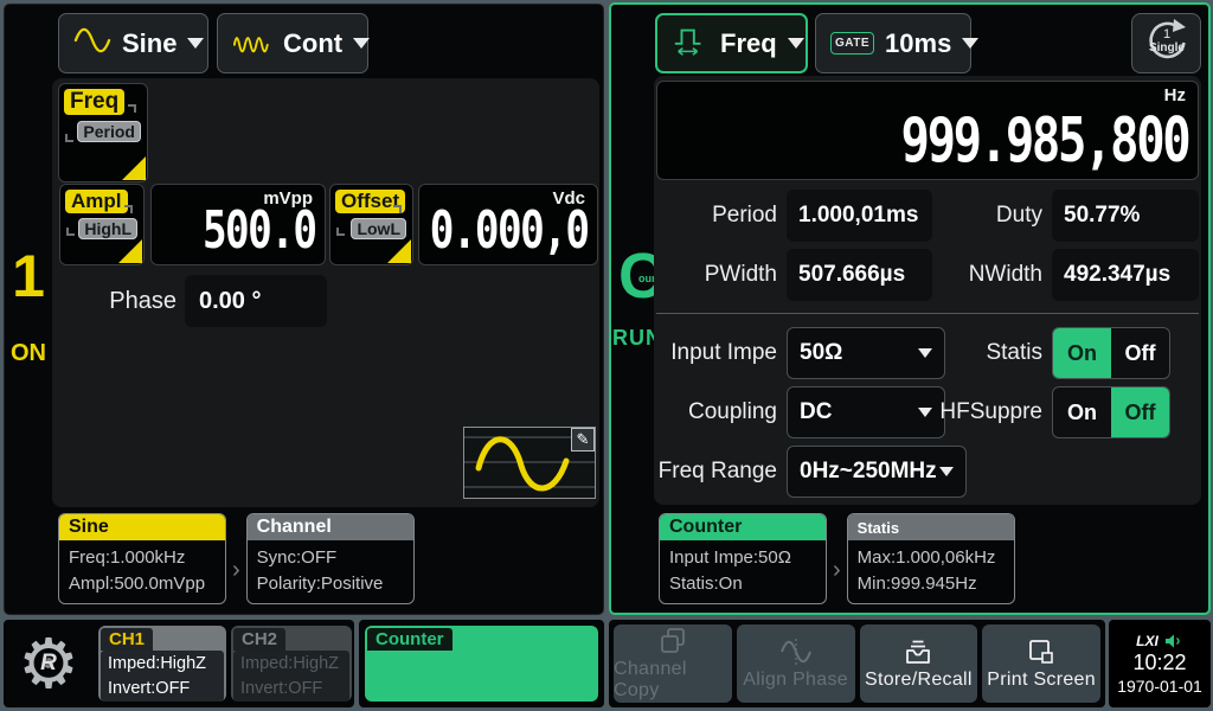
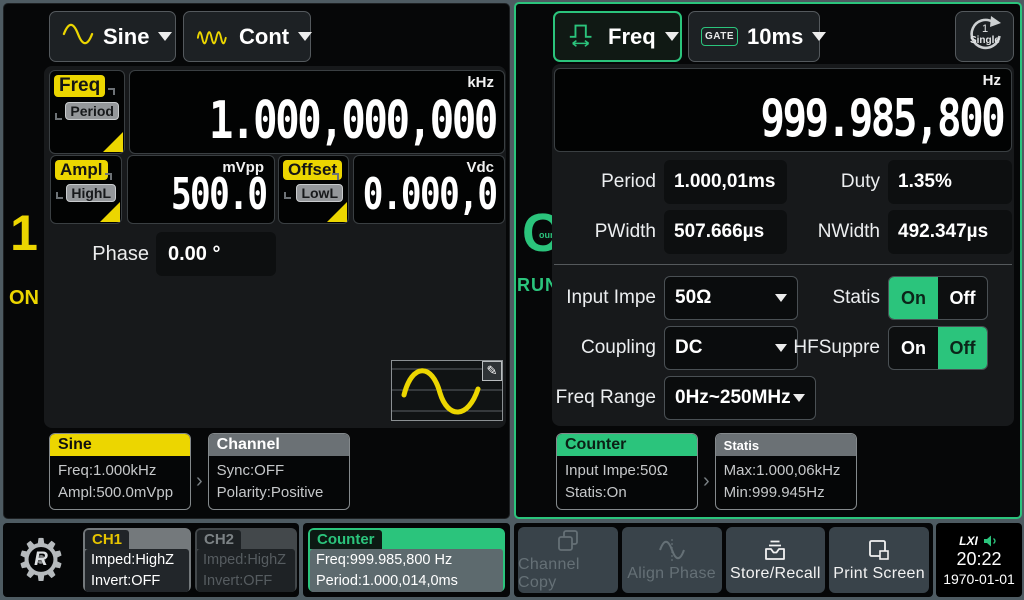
  1
  ON
  Sine
  Cont
  Freq
  Period
+ kHz
+ 1.000,000,000
  Ampl
  HighL
  mVpp
  500.0
  Offset
  LowL
  Vdc
  0.000,0
  Phase
  0.00 °
  ✎
  Sine
  Freq:1.000kHz
  Ampl:500.0mVpp
  ›
  Channel
  Sync:OFF
  Polarity:Positive
  Freq
  GATE
  10ms
  1
  Single
  Hz
  999.985,800
  Period
  1.000,01ms
  Duty
- 50.77%
+ 1.35%
  PWidth
  507.666µs
  NWidth
  492.347µs
  Input Impe
  50Ω
  Statis
  On
  Off
  Coupling
  DC
  HFSuppre
  On
  Off
  Freq Range
  0Hz~250MHz
  Counter
  Input Impe:50Ω
  Statis:On
  ›
  Statis
  Max:1.000,06kHz
  Min:999.945Hz
  ⚙
  R
  CH1
  Imped:HighZ
  Invert:OFF
  CH2
  Imped:HighZ
  Invert:OFF
  Counter
+ Freq:999.985,800 Hz
+ Period:1.000,014,0ms
  Channel Copy
  Align Phase
  Store/Recall
  Print Screen
  LXI
- 10:22
+ 20:22
  1970-01-01
